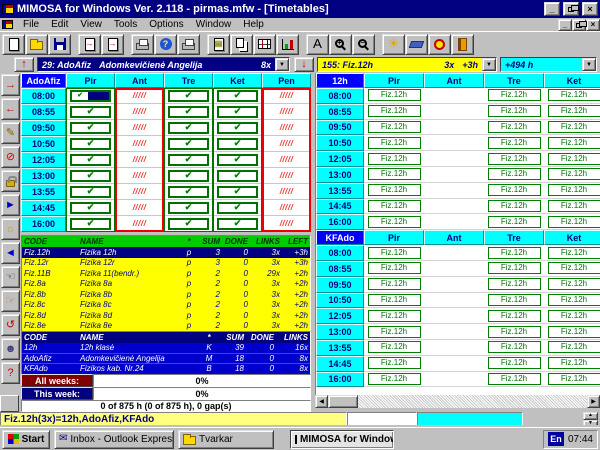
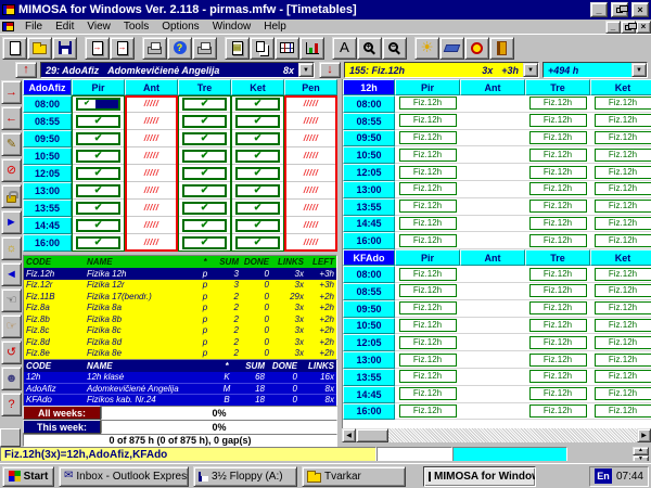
  MIMOSA for Windows Ver. 2.118 - pirmas.mfw - [Timetables]
  _
  ×
  File
  Edit
  View
  Tools
  Options
  Window
  Help
  _
  ×
  →
  →
  ?
  ▤
  A
  ☀
  ↑
  29: AdoAfiz
  Adomkevičienė Angelija
  8x
  ↓
  155: Fiz.12h
  3x
  +3h
  +494 h
  →
  ←
  ✎
  ⊘
  ►
  ☼
  ◄
  ☜
  ☞
  ↺
  ☻
  ?
  AdoAfiz
  Pir
  Ant
  Tre
  Ket
  Pen
  08:00
  /////
  ✔
  ✔
  /////
  08:55
  ✔
  /////
  ✔
  ✔
  /////
  09:50
  ✔
  /////
  ✔
  ✔
  /////
  10:50
  ✔
  /////
  ✔
  ✔
  /////
  12:05
  ✔
  /////
  ✔
  ✔
  /////
  13:00
  ✔
  /////
  ✔
  ✔
  /////
  13:55
  ✔
  /////
  ✔
  ✔
  /////
  14:45
  ✔
  /////
  ✔
  ✔
  /////
  16:00
  ✔
  /////
  ✔
  ✔
  /////
  CODE
  NAME
  *
  SUM
  DONE
  LINKS
  LEFT
  Fiz.12h
  Fizika 12h
  p
  3
  0
  3x
  +3h
  Fiz.12r
  Fizika 12r
  p
  3
  0
  3x
  +3h
  Fiz.11B
- Fizika 11(bendr.)
+ Fizika 17(bendr.)
  p
  2
  0
  29x
  +2h
  Fiz.8a
  Fizika 8a
  p
  2
  0
  3x
  +2h
  Fiz.8b
  Fizika 8b
  p
  2
  0
  3x
  +2h
  Fiz.8c
  Fizika 8c
  p
  2
  0
  3x
  +2h
  Fiz.8d
  Fizika 8d
  p
  2
  0
  3x
  +2h
  Fiz.8e
  Fizika 8e
  p
  2
  0
  3x
  +2h
  CODE
  NAME
  *
  SUM
  DONE
  LINKS
  12h
  12h klasė
  K
- 39
+ 68
  0
  16x
  AdoAfiz
  Adomkevičienė Angelija
  M
  18
  0
  8x
  KFAdo
  Fizikos kab. Nr.24
  B
  18
  0
  8x
  All weeks:
  0%
  This week:
  0%
  0 of 875 h (0 of 875 h), 0 gap(s)
  12h
  Pir
  Ant
  Tre
  Ket
  08:00
  Fiz.12h
  Fiz.12h
  Fiz.12h
  08:55
  Fiz.12h
  Fiz.12h
  Fiz.12h
  09:50
  Fiz.12h
  Fiz.12h
  Fiz.12h
  10:50
  Fiz.12h
  Fiz.12h
  Fiz.12h
  12:05
  Fiz.12h
  Fiz.12h
  Fiz.12h
  13:00
  Fiz.12h
  Fiz.12h
  Fiz.12h
  13:55
  Fiz.12h
  Fiz.12h
  Fiz.12h
  14:45
  Fiz.12h
  Fiz.12h
  Fiz.12h
  16:00
  Fiz.12h
  Fiz.12h
  Fiz.12h
  KFAdo
  Pir
  Ant
  Tre
  Ket
  08:00
  Fiz.12h
  Fiz.12h
  Fiz.12h
  08:55
  Fiz.12h
  Fiz.12h
  Fiz.12h
  09:50
  Fiz.12h
  Fiz.12h
  Fiz.12h
  10:50
  Fiz.12h
  Fiz.12h
  Fiz.12h
  12:05
  Fiz.12h
  Fiz.12h
  Fiz.12h
  13:00
  Fiz.12h
  Fiz.12h
  Fiz.12h
  13:55
  Fiz.12h
  Fiz.12h
  Fiz.12h
  14:45
  Fiz.12h
  Fiz.12h
  Fiz.12h
  16:00
  Fiz.12h
  Fiz.12h
  Fiz.12h
  Fiz.12h(3x)=12h,AdoAfiz,KFAdo
  Start
  ✉
  Inbox - Outlook Expres
+ 3½ Floppy (A:)
  Tvarkar
  MIMOSA for Windo
  En
  07:44
